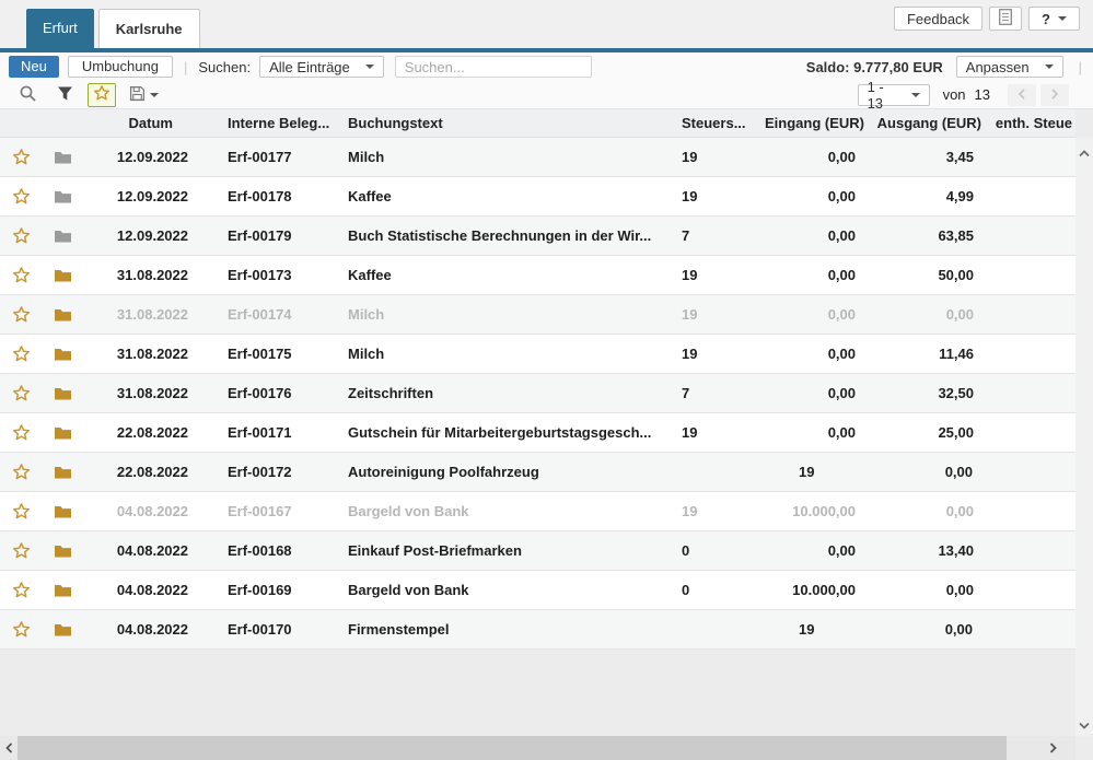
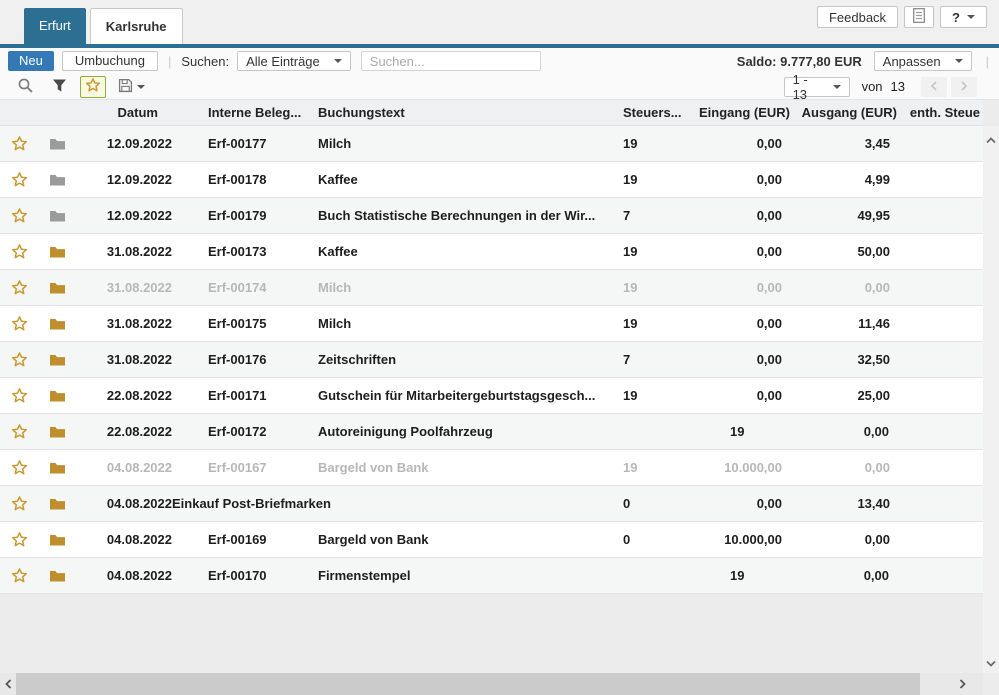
  Erfurt
  Karlsruhe
  Feedback
  ?
  Neu
  Umbuchung
  |
  Suchen:
  Alle Einträge
  Suchen...
  Saldo: 9.777,80 EUR
  Anpassen
  |
  1 - 13
  von 13
  Datum
  Interne Beleg...
  Buchungstext
  Steuers...
  Eingang (EUR)
  Ausgang (EUR)
  enth. Steue
  12.09.2022
  Erf-00177
  Milch
  19
  0,00
  3,45
  12.09.2022
  Erf-00178
  Kaffee
  19
  0,00
  4,99
  12.09.2022
  Erf-00179
  Buch Statistische Berechnungen in der Wir...
  7
  0,00
- 63,85
+ 49,95
  31.08.2022
  Erf-00173
  Kaffee
  19
  0,00
  50,00
  31.08.2022
  Erf-00174
  Milch
  19
  0,00
  0,00
  31.08.2022
  Erf-00175
  Milch
  19
  0,00
  11,46
  31.08.2022
  Erf-00176
  Zeitschriften
  7
  0,00
  32,50
  22.08.2022
  Erf-00171
  Gutschein für Mitarbeitergeburtstagsgesch...
  19
  0,00
  25,00
  22.08.2022
  Erf-00172
  Autoreinigung Poolfahrzeug
  19
  0,00
  04.08.2022
  Erf-00167
  Bargeld von Bank
  19
  10.000,00
  0,00
  04.08.2022
- Erf-00168
  Einkauf Post-Briefmarken
  0
  0,00
  13,40
  04.08.2022
  Erf-00169
  Bargeld von Bank
  0
  10.000,00
  0,00
  04.08.2022
  Erf-00170
  Firmenstempel
  19
  0,00
